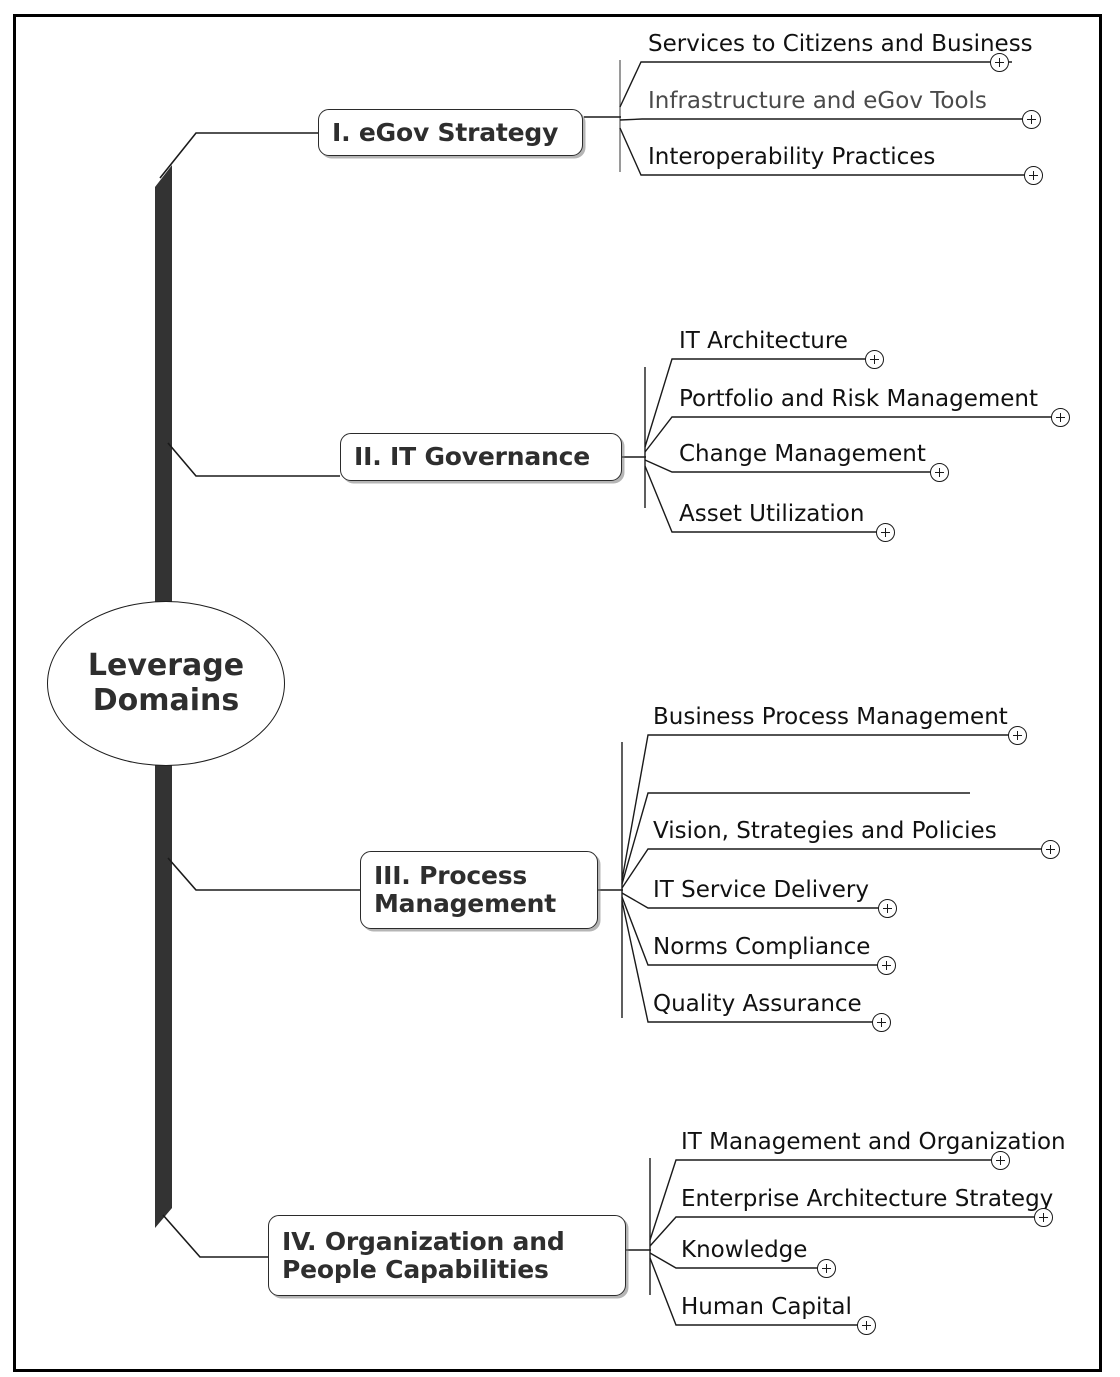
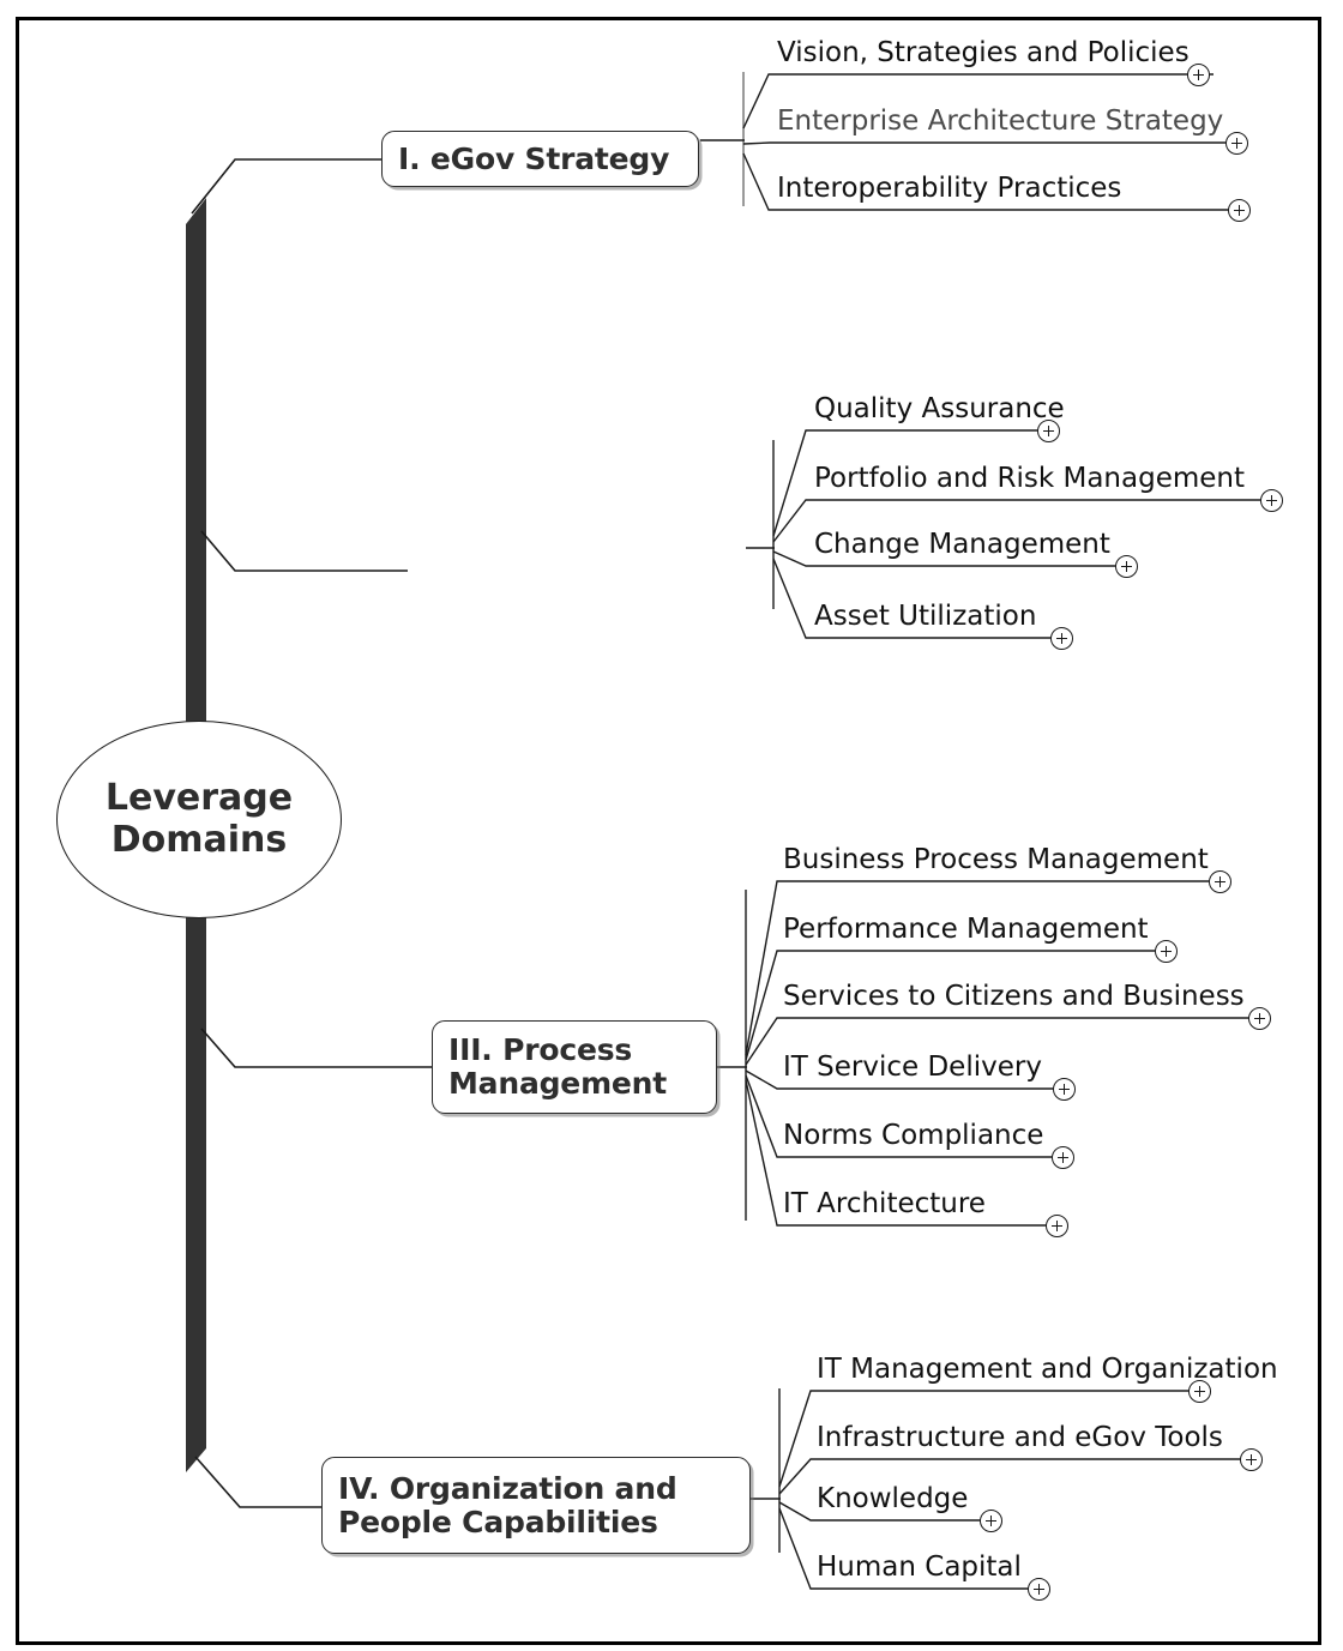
  Leverage
  Domains
  I. eGov Strategy
- II. IT Governance
  III. Process
  Management
  IV. Organization and
  People Capabilities
- Services to Citizens and Business
+ Vision, Strategies and Policies
- Infrastructure and eGov Tools
+ Enterprise Architecture Strategy
  Interoperability Practices
- IT Architecture
+ Quality Assurance
  Portfolio and Risk Management
  Change Management
  Asset Utilization
  Business Process Management
+ Performance Management
- Vision, Strategies and Policies
+ Services to Citizens and Business
  IT Service Delivery
  Norms Compliance
- Quality Assurance
+ IT Architecture
  IT Management and Organization
- Enterprise Architecture Strategy
+ Infrastructure and eGov Tools
  Knowledge
  Human Capital
